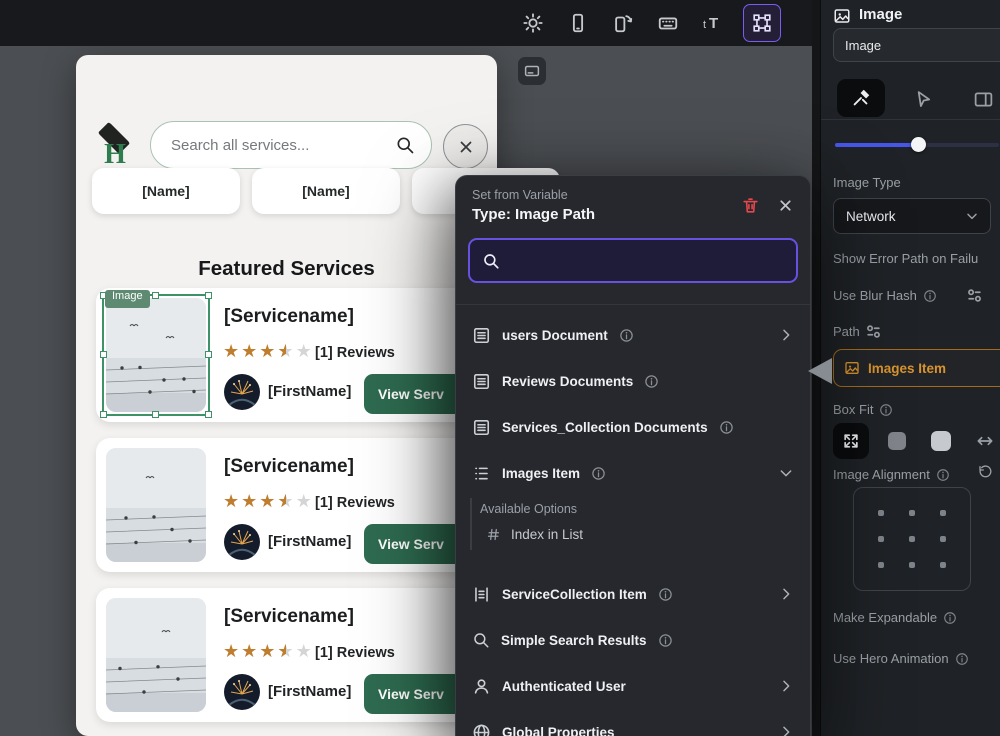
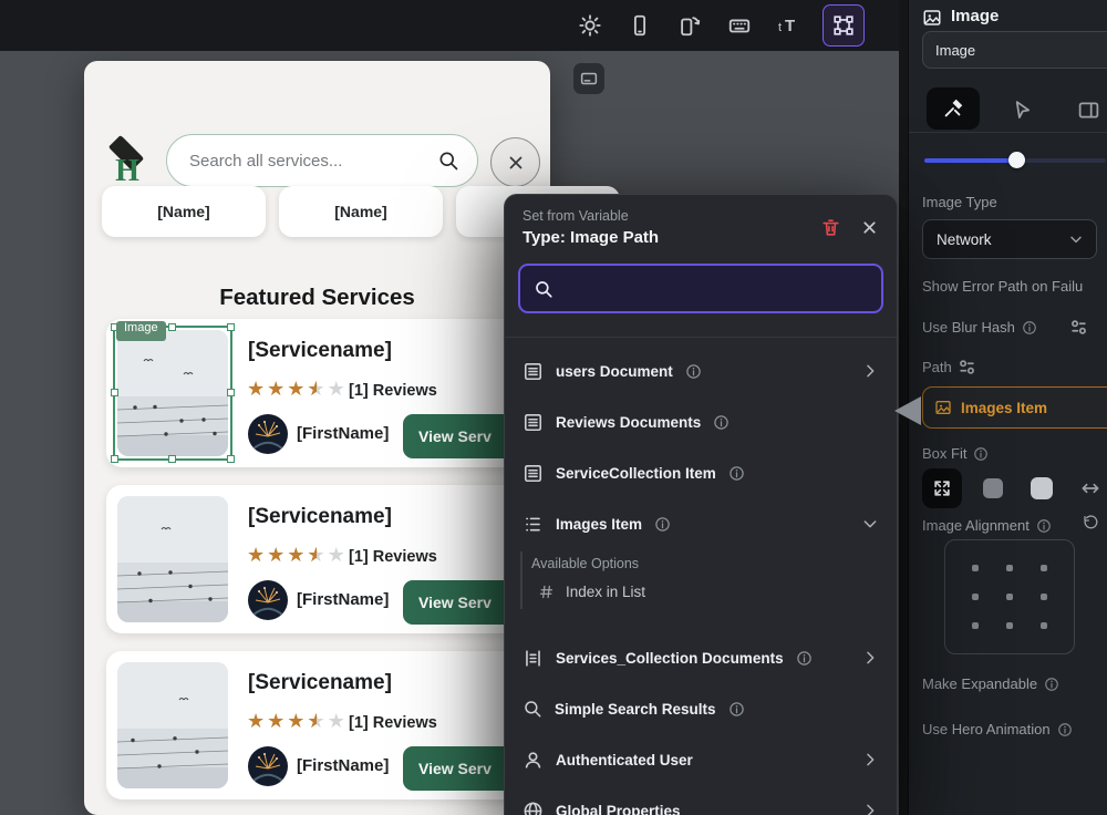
  t
  T
  H
  Search all services...
  [Name]
  [Name]
  Featured Services
  Image
  [Servicename]
  ★★★
  ★★
  [1] Reviews
  [FirstName]
  View Serv
  [Servicename]
  ★★★
  ★★
  [1] Reviews
  [FirstName]
  View Serv
  [Servicename]
  ★★★
  ★★
  [1] Reviews
  [FirstName]
  View Serv
  Set from Variable
  Type: Image Path
  users Document
  Reviews Documents
- Services_Collection Documents
+ ServiceCollection Item
  Images Item
  Available Options
  Index in List
- ServiceCollection Item
+ Services_Collection Documents
  Simple Search Results
  Authenticated User
  Global Properties
  Image
  Image
  Image Type
  Network
  Show Error Path on Failu
  Use Blur Hash
  Path
  Images Item
  Box Fit
  Image Alignment
  Make Expandable
  Use Hero Animation
